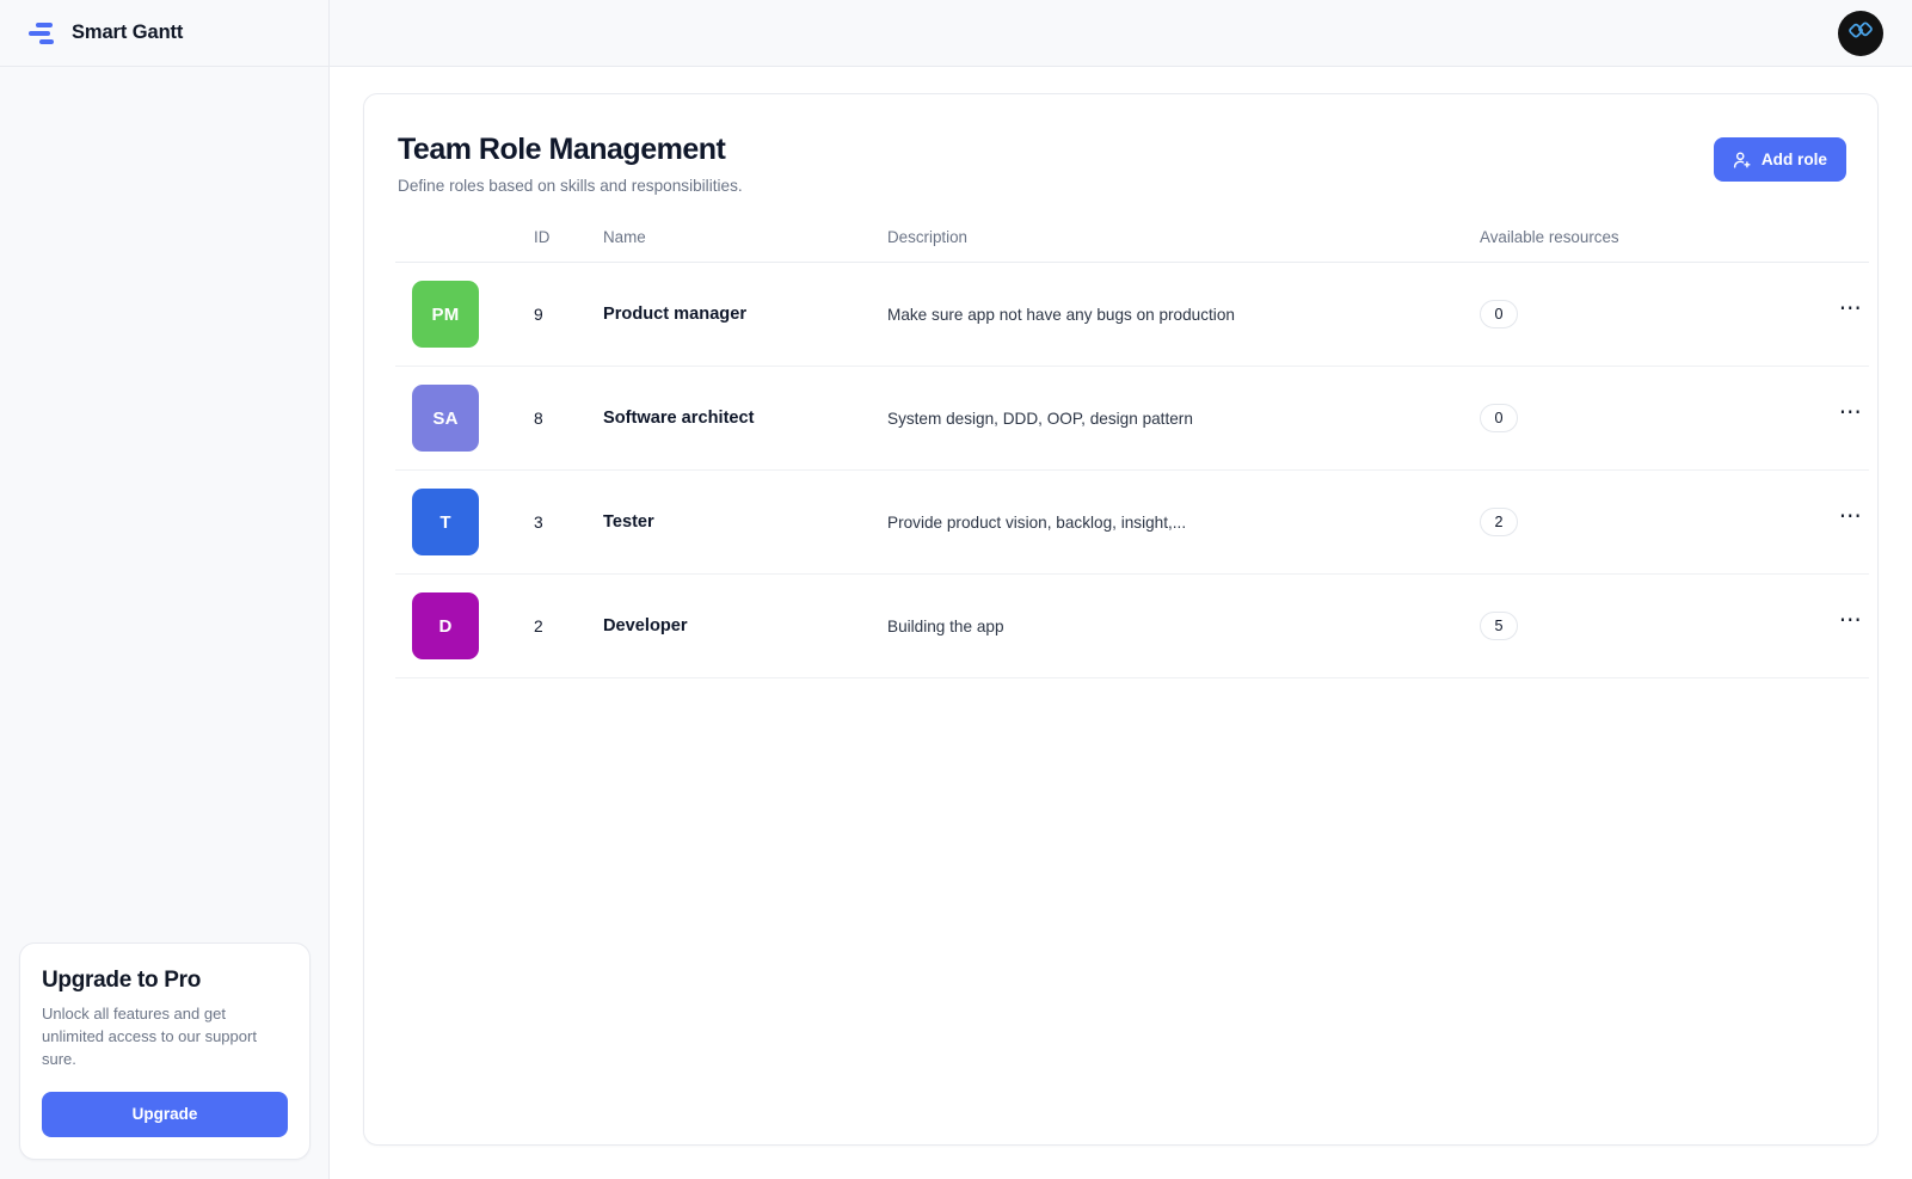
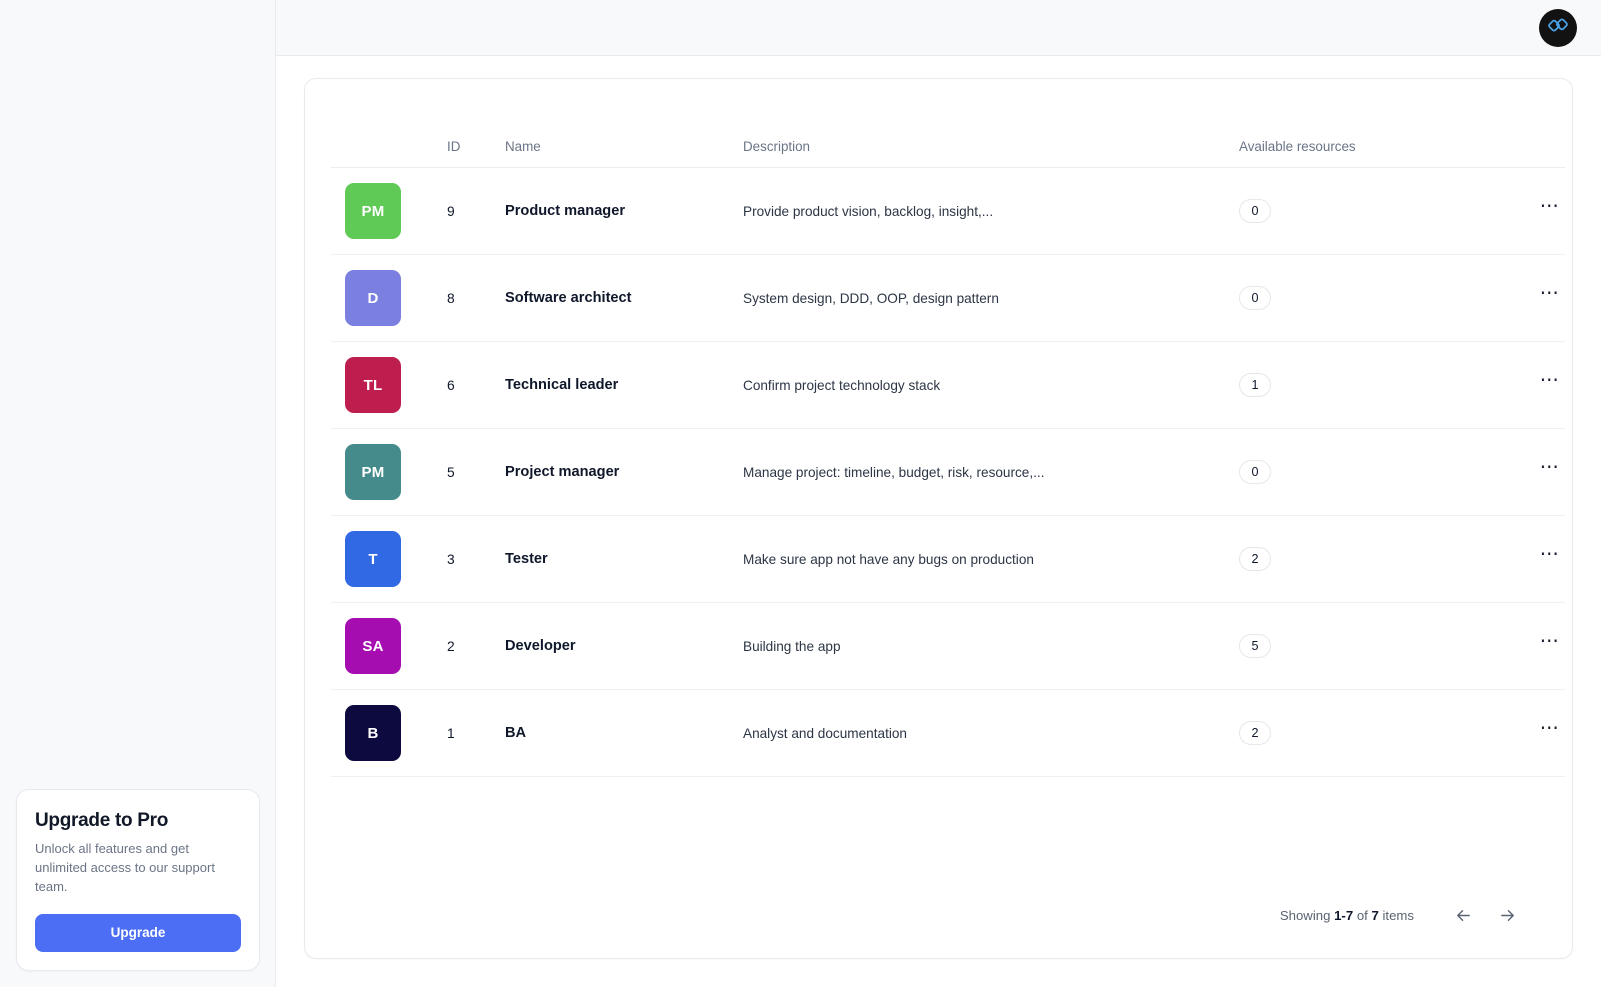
- Smart Gantt
  Upgrade to Pro
- Unlock all features and get unlimited access to our support sure.
+ Unlock all features and get unlimited access to our support team.
  Upgrade
- Team Role Management
- Define roles based on skills and responsibilities.
- Add role
  	ID	Name	Description	Available resources
- PM	9	Product manager	Make sure app not have any bugs on production	0	⋯
+ PM	9	Product manager	Provide product vision, backlog, insight,...	0	⋯
- SA	8	Software architect	System design, DDD, OOP, design pattern	0	⋯
+ D	8	Software architect	System design, DDD, OOP, design pattern	0	⋯
+ TL	6	Technical leader	Confirm project technology stack	1	⋯
+ PM	5	Project manager	Manage project: timeline, budget, risk, resource,...	0	⋯
- T	3	Tester	Provide product vision, backlog, insight,...	2	⋯
+ T	3	Tester	Make sure app not have any bugs on production	2	⋯
- D	2	Developer	Building the app	5	⋯
+ SA	2	Developer	Building the app	5	⋯
+ B	1	BA	Analyst and documentation	2	⋯
+ Showing 1-7 of 7 items
